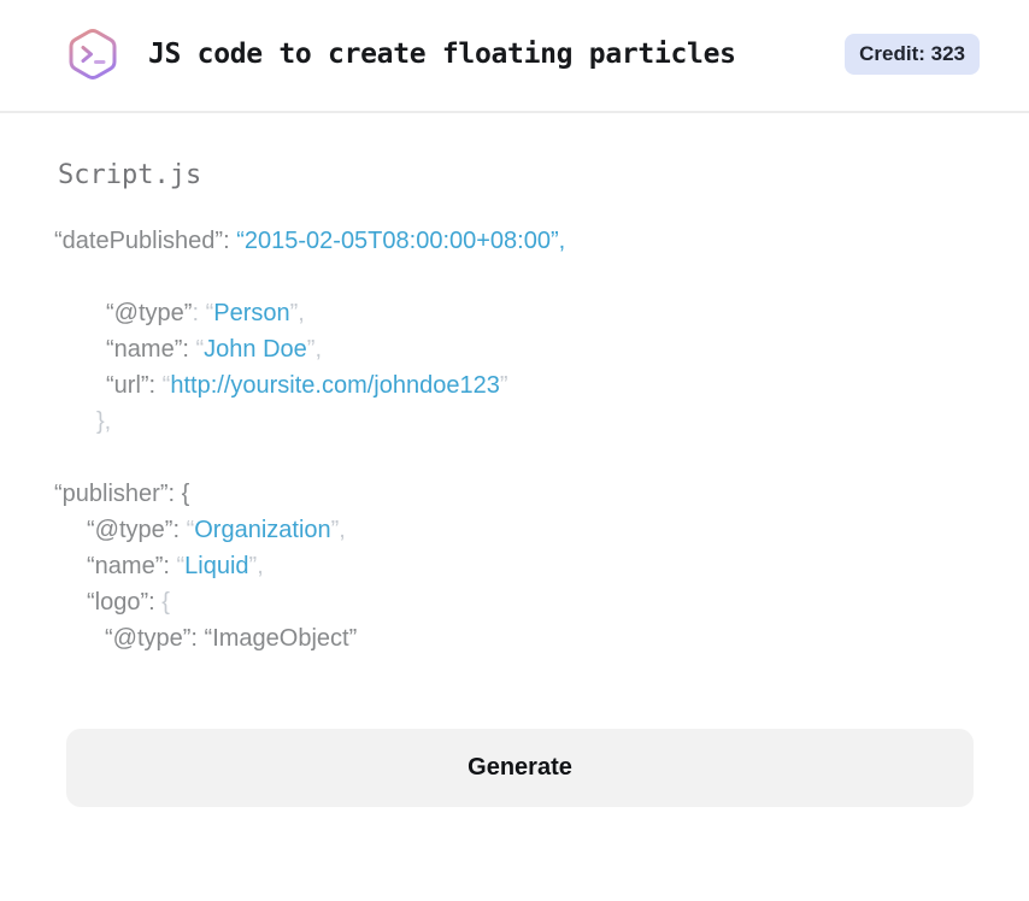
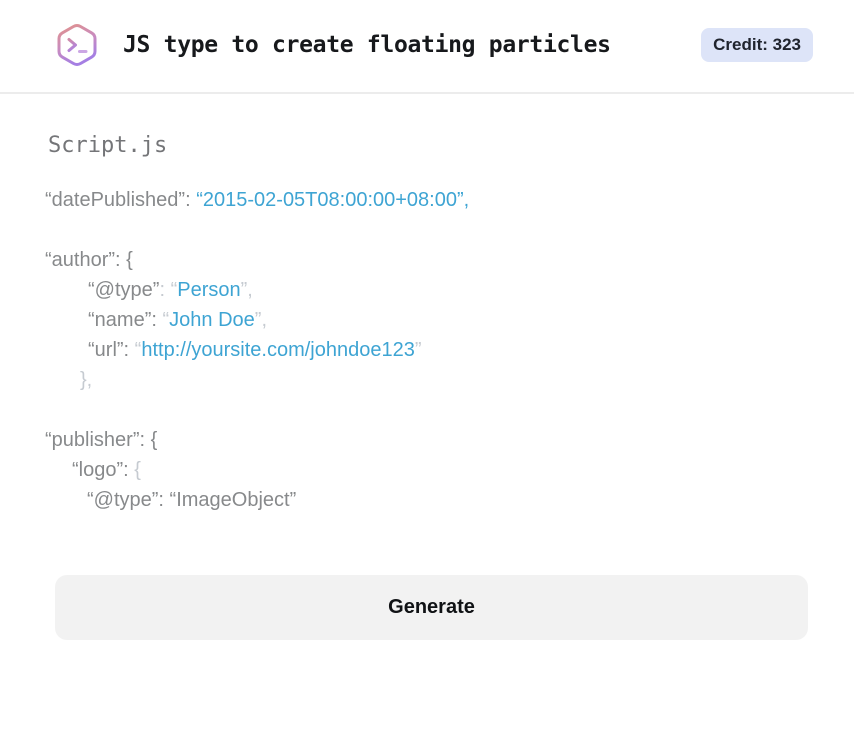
- JS code to create floating particles
+ JS type to create floating particles
  Credit: 323
  Script.js
  “datePublished”: “2015-02-05T08:00:00+08:00”,
+ “author”: {
  “@type”: “Person”,
  “name”: “John Doe”,
  “url”: “http://yoursite.com/johndoe123”
  },
  “publisher”: {
- “@type”: “Organization”,
- “name”: “Liquid”,
  “logo”: {
  “@type”: “ImageObject”
  Generate
